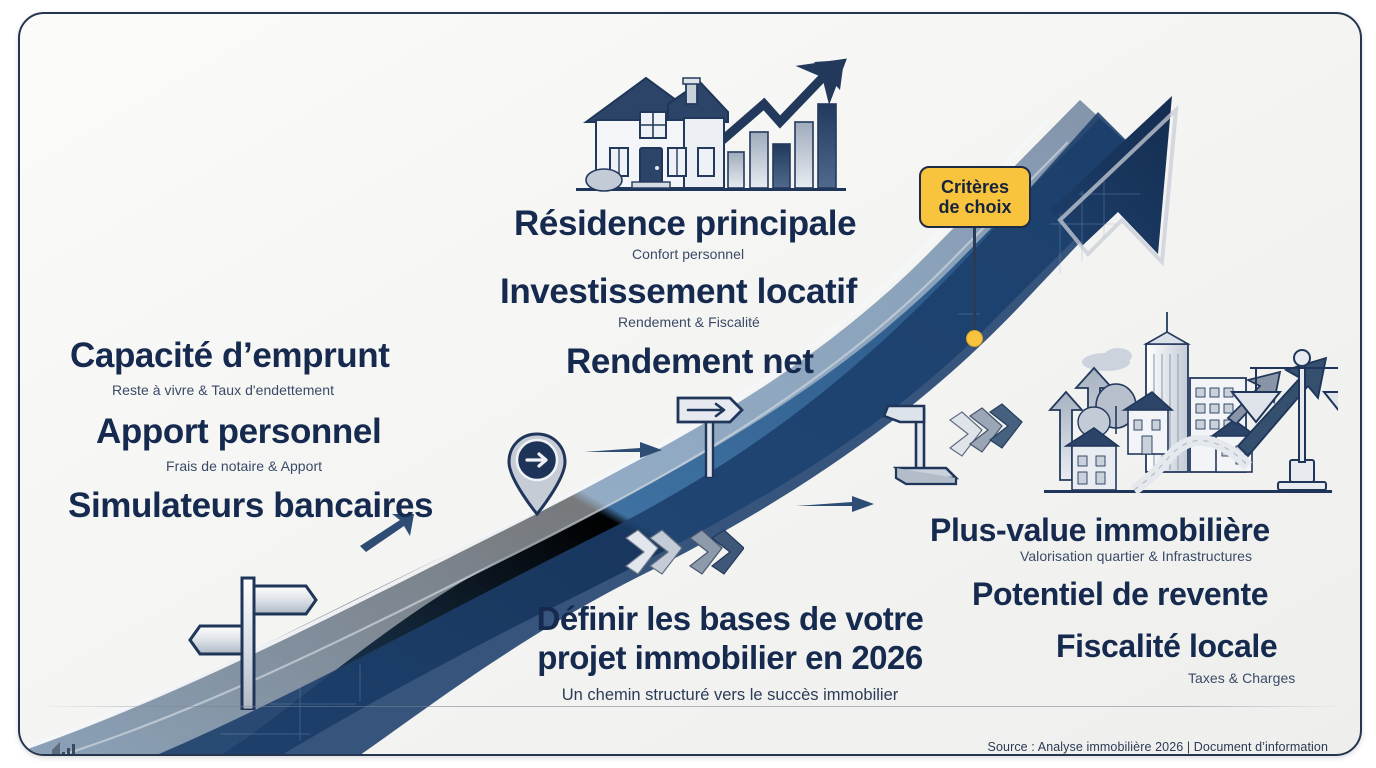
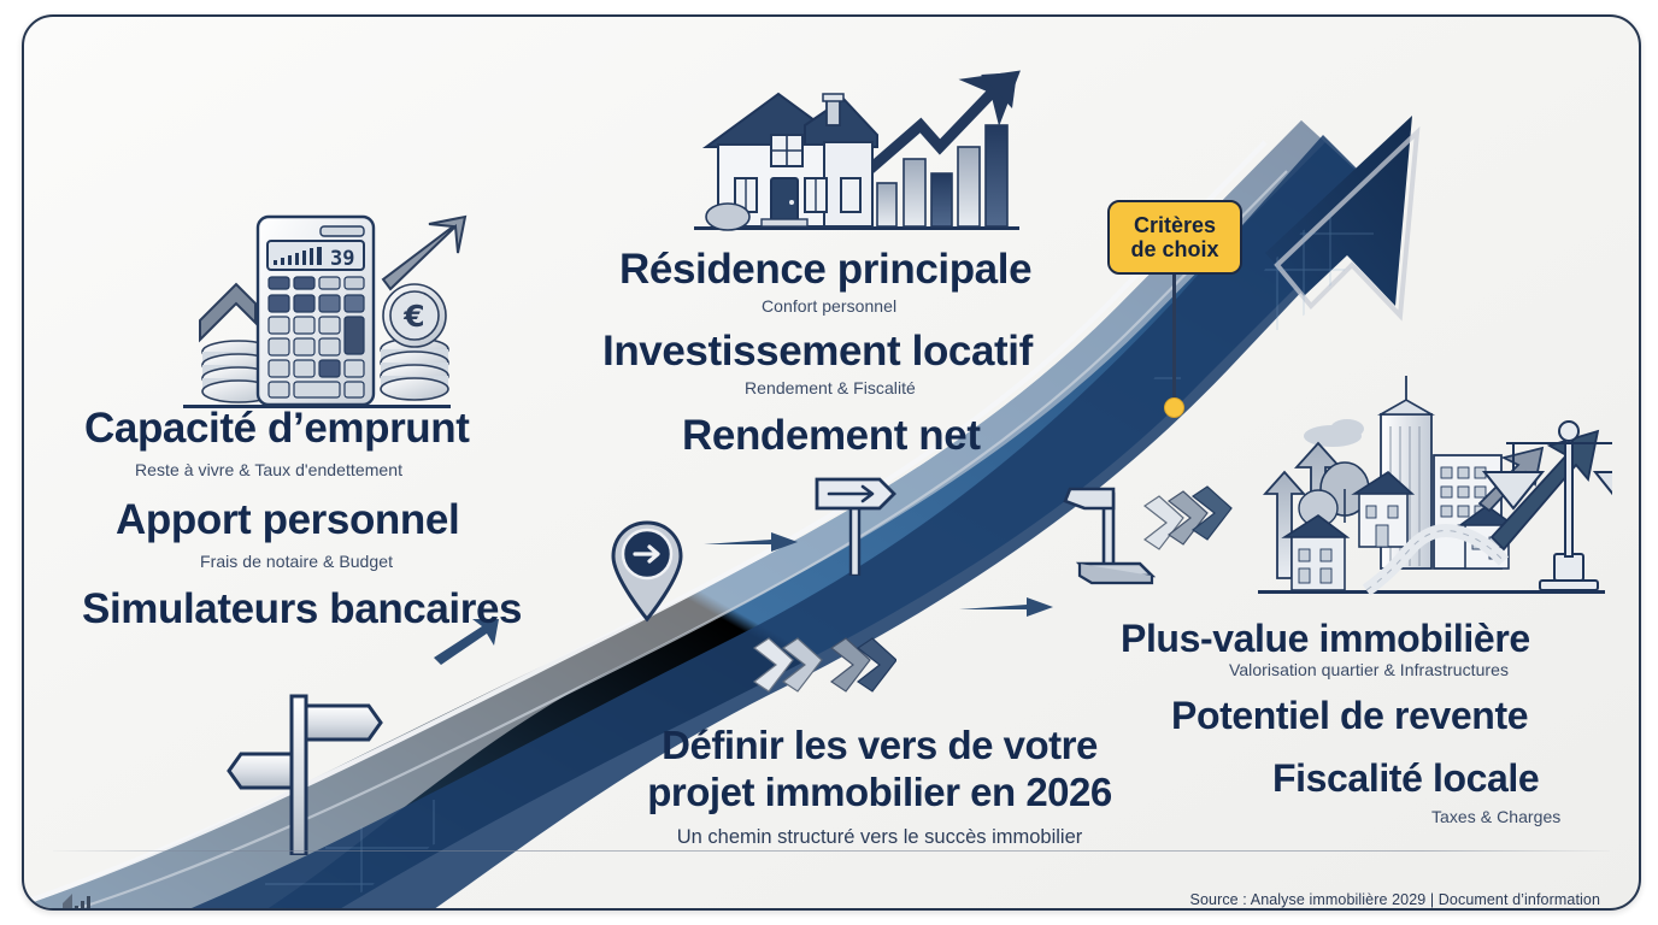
+ 39
+ €
  Capacité d’emprunt
  Reste à vivre & Taux d'endettement
  Apport personnel
- Frais de notaire & Apport
+ Frais de notaire & Budget
  Simulateurs bancaires
  Résidence principale
  Confort personnel
  Investissement locatif
  Rendement & Fiscalité
  Rendement net
  Plus-value immobilière
  Valorisation quartier & Infrastructures
  Potentiel de revente
  Fiscalité locale
  Taxes & Charges
- Définir les bases de votre
+ Définir les vers de votre
  projet immobilier en 2026
  Un chemin structuré vers le succès immobilier
  Critères
  de choix
- Source : Analyse immobilière 2026 | Document d’information
+ Source : Analyse immobilière 2029 | Document d’information
